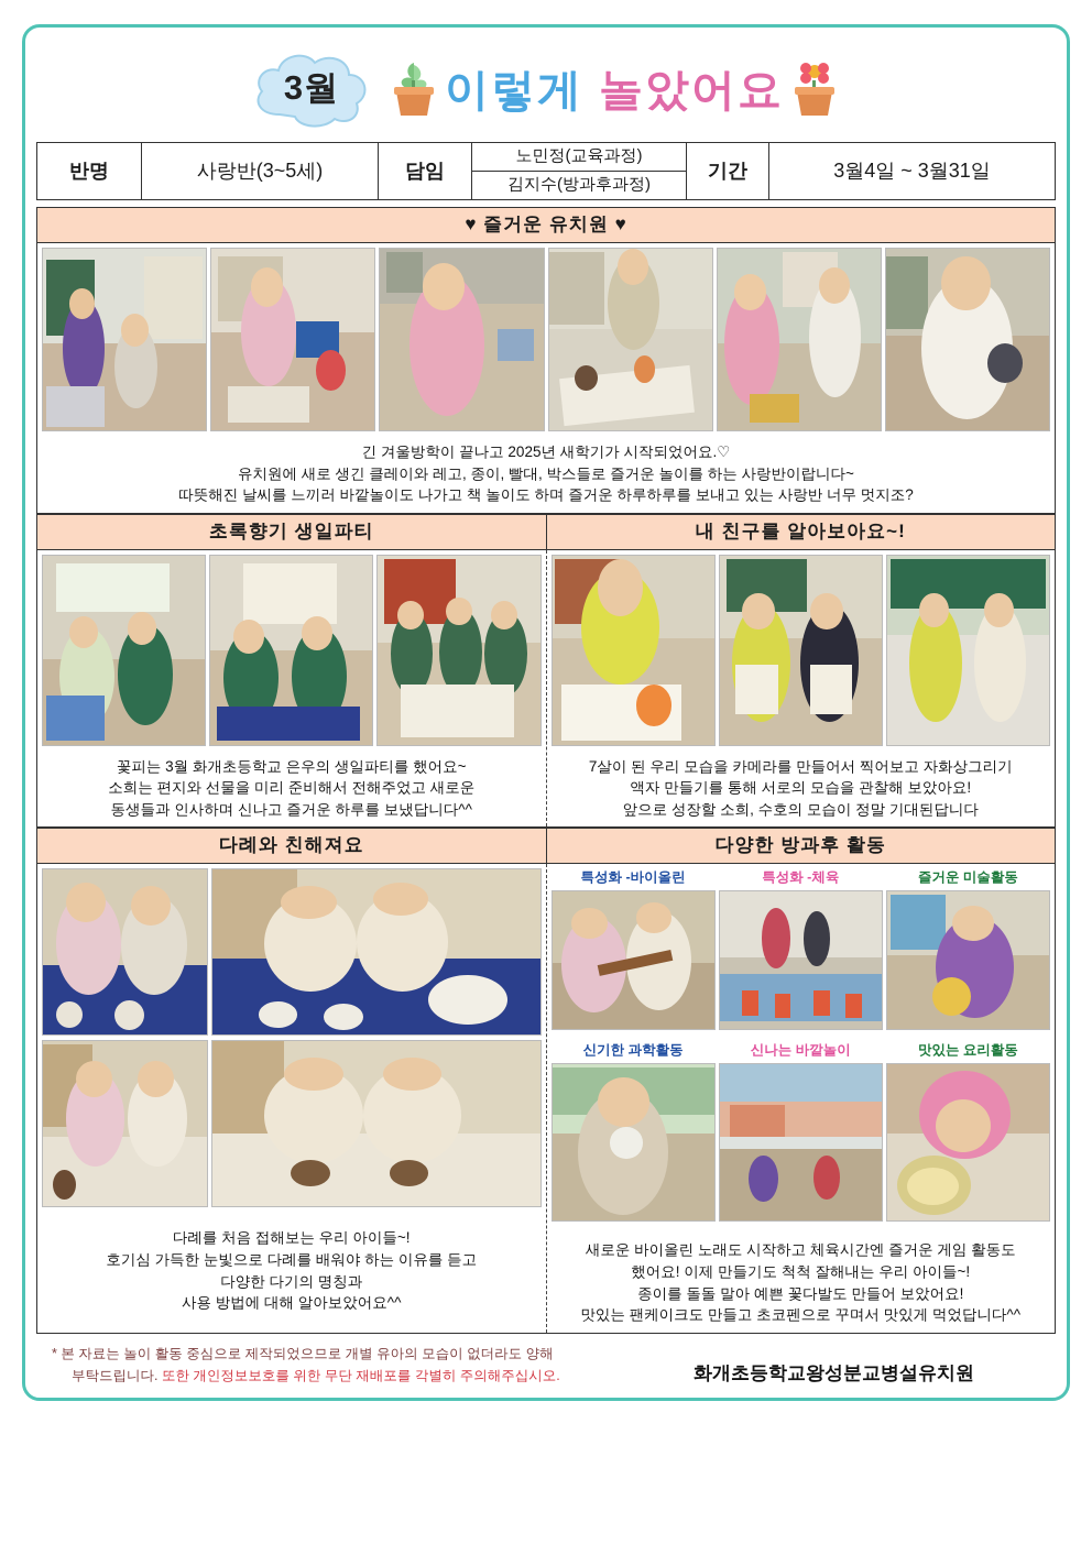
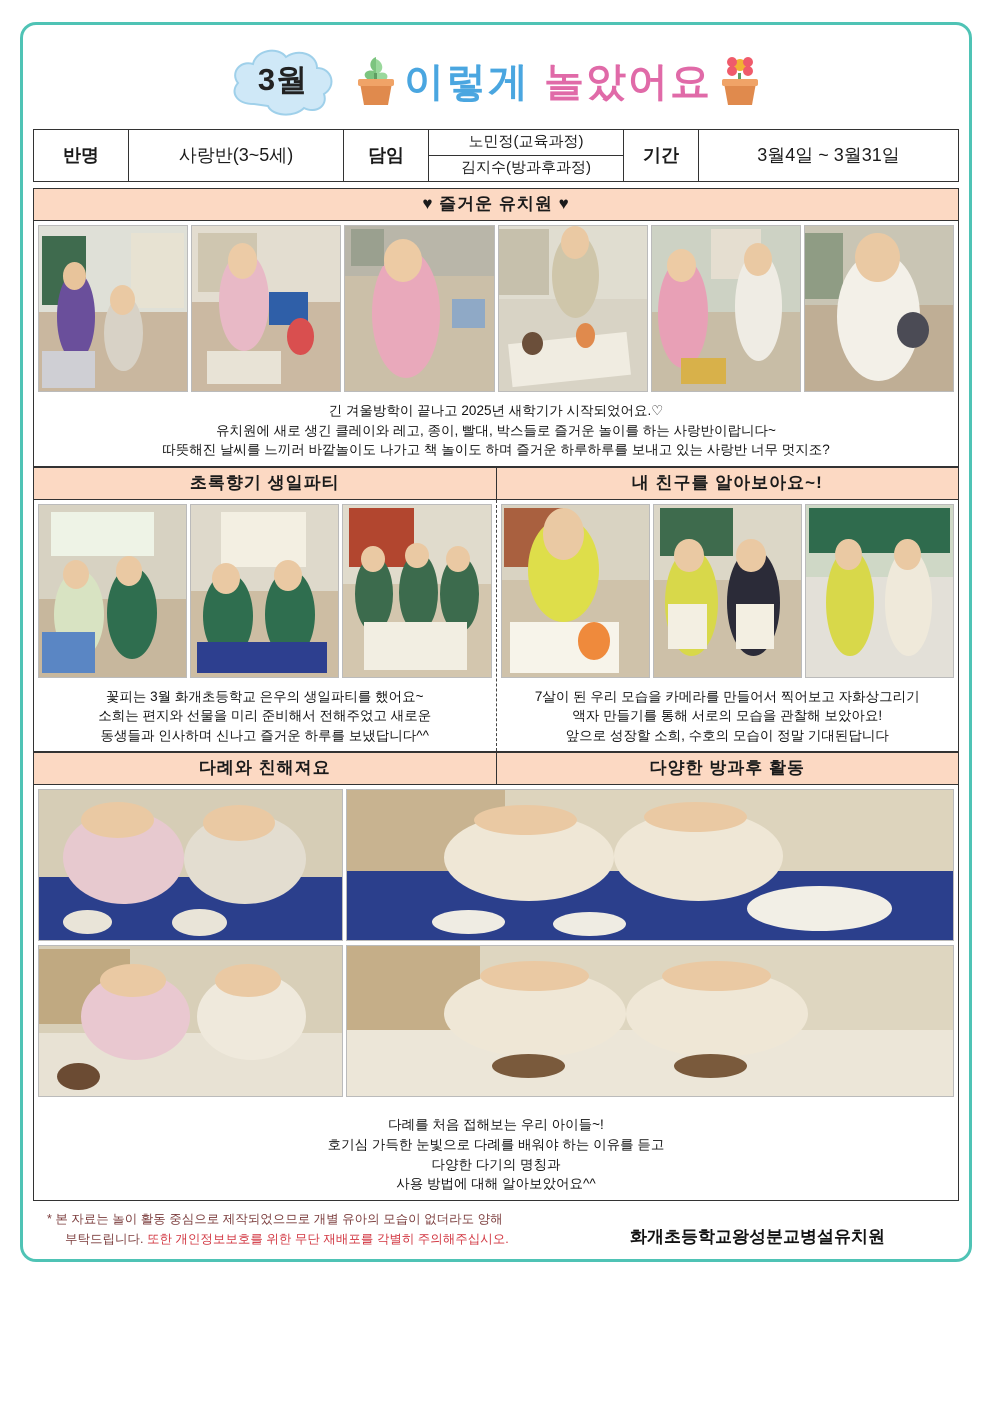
  3월
  이렇게
  놀았어요
  반명	사랑반(3~5세)	담임	노민정(교육과정)	기간	3월4일 ~ 3월31일
  김지수(방과후과정)
  ♥ 즐거운 유치원 ♥
  긴 겨울방학이 끝나고 2025년 새학기가 시작되었어요.♡
  유치원에 새로 생긴 클레이와 레고, 종이, 빨대, 박스들로 즐거운 놀이를 하는 사랑반이랍니다~
  따뜻해진 날씨를 느끼러 바깥놀이도 나가고 책 놀이도 하며 즐거운 하루하루를 보내고 있는 사랑반 너무 멋지조?
  초록향기 생일파티
  내 친구를 알아보아요~!
  꽃피는 3월 화개초등학교 은우의 생일파티를 했어요~
  소희는 편지와 선물을 미리 준비해서 전해주었고 새로운
  동생들과 인사하며 신나고 즐거운 하루를 보냈답니다^^
  7살이 된 우리 모습을 카메라를 만들어서 찍어보고 자화상그리기
  액자 만들기를 통해 서로의 모습을 관찰해 보았아요!
  앞으로 성장할 소희, 수호의 모습이 정말 기대된답니다
  다례와 친해져요
  다양한 방과후 활동
  다례를 처음 접해보는 우리 아이들~!
  호기심 가득한 눈빛으로 다례를 배워야 하는 이유를 듣고
  다양한 다기의 명칭과
  사용 방법에 대해 알아보았어요^^
- 특성화 -바이올린
- 특성화 -체육
- 즐거운 미술활동
- 신기한 과학활동
- 신나는 바깥놀이
- 맛있는 요리활동
- 새로운 바이올린 노래도 시작하고 체육시간엔 즐거운 게임 활동도
- 했어요! 이제 만들기도 척척 잘해내는 우리 아이들~!
- 종이를 돌돌 말아 예쁜 꽃다발도 만들어 보았어요!
- 맛있는 팬케이크도 만들고 초코펜으로 꾸며서 맛있게 먹었답니다^^
  * 본 자료는 놀이 활동 중심으로 제작되었으므로 개별 유아의 모습이 없더라도 양해
  부탁드립니다. 또한 개인정보보호를 위한 무단 재배포를 각별히 주의해주십시오.
  화개초등학교왕성분교병설유치원
